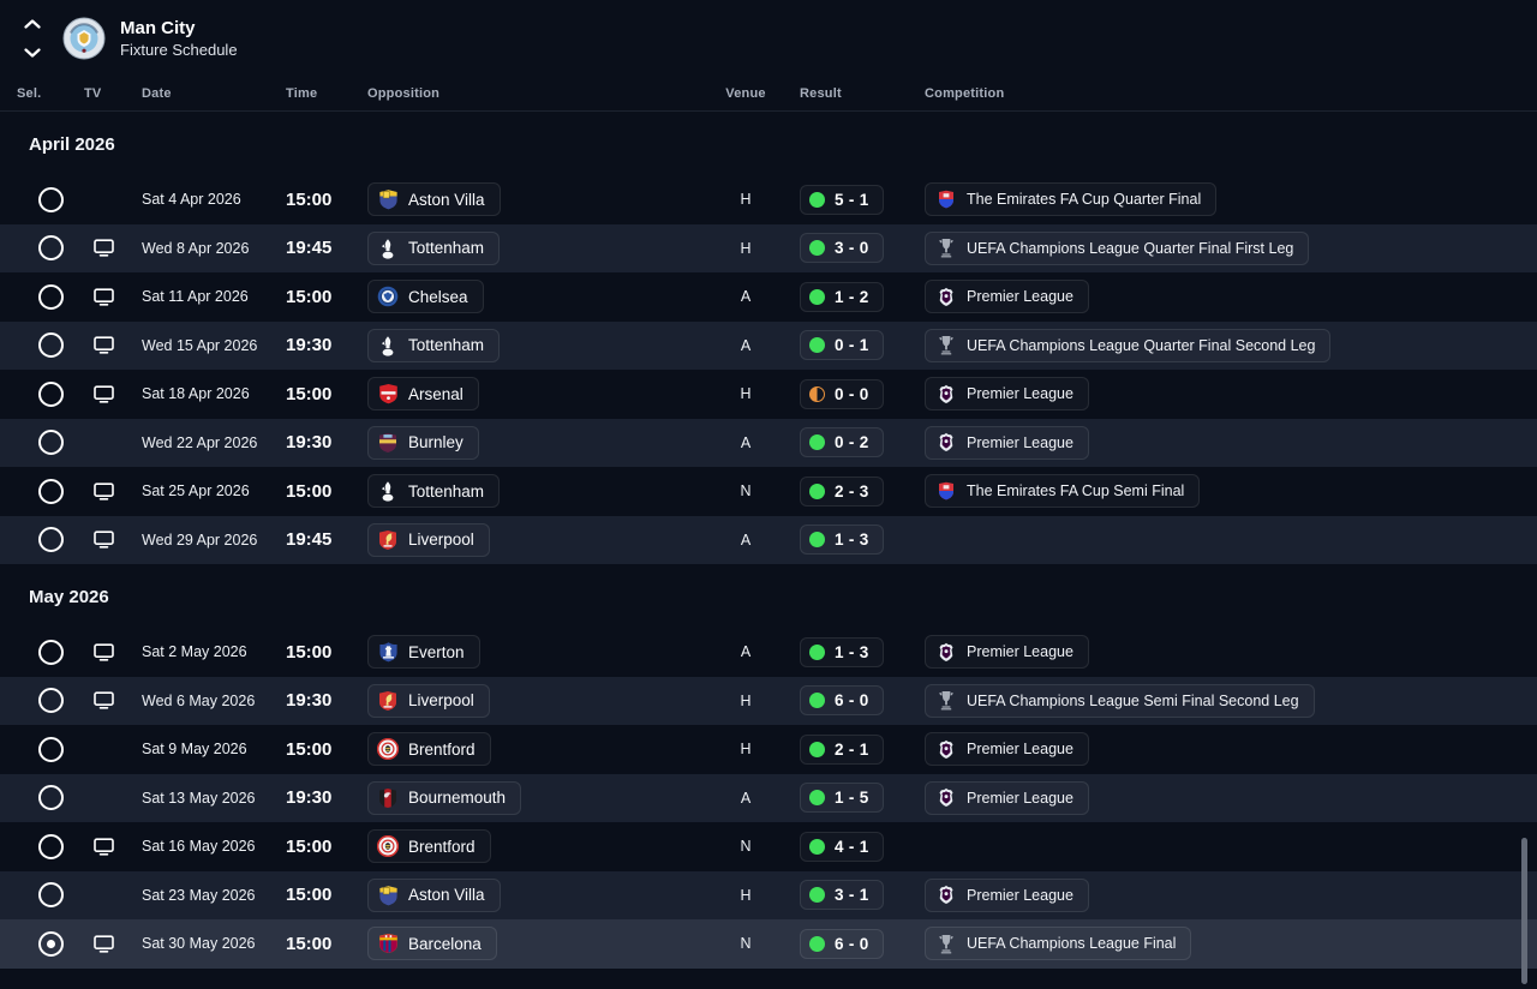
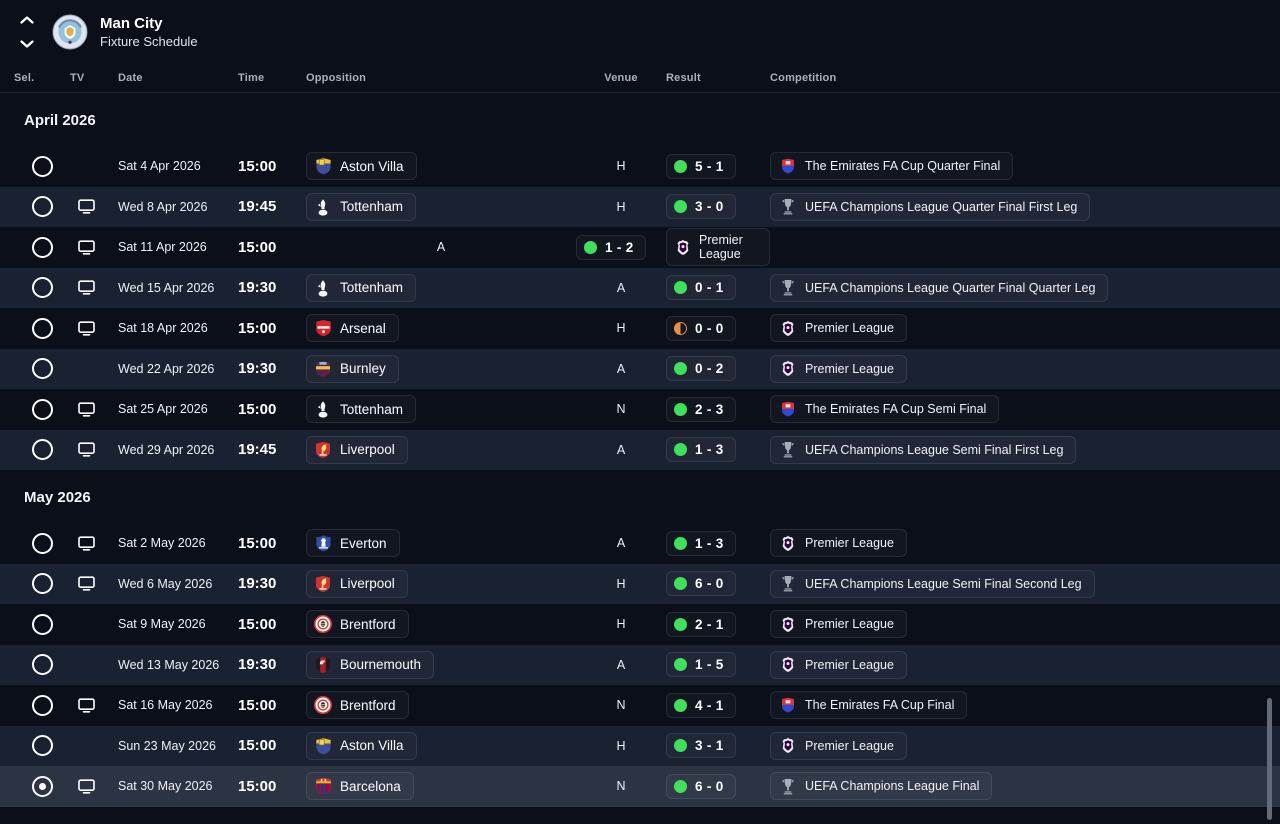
  Man City
  Fixture Schedule
  Sel.
  TV
  Date
  Time
  Opposition
  Venue
  Result
  Competition
  April 2026
  Sat 4 Apr 2026
  15:00
  Aston Villa
  H
  5 - 1
  The Emirates FA Cup Quarter Final
  Wed 8 Apr 2026
  19:45
  Tottenham
  H
  3 - 0
  UEFA Champions League Quarter Final First Leg
  Sat 11 Apr 2026
  15:00
- Chelsea
  A
  1 - 2
  Premier League
  Wed 15 Apr 2026
  19:30
  Tottenham
  A
  0 - 1
- UEFA Champions League Quarter Final Second Leg
+ UEFA Champions League Quarter Final Quarter Leg
  Sat 18 Apr 2026
  15:00
  Arsenal
  H
  0 - 0
  Premier League
  Wed 22 Apr 2026
  19:30
  Burnley
  A
  0 - 2
  Premier League
  Sat 25 Apr 2026
  15:00
  Tottenham
  N
  2 - 3
  The Emirates FA Cup Semi Final
  Wed 29 Apr 2026
  19:45
  Liverpool
  A
  1 - 3
+ UEFA Champions League Semi Final First Leg
  May 2026
  Sat 2 May 2026
  15:00
  Everton
  A
  1 - 3
  Premier League
  Wed 6 May 2026
  19:30
  Liverpool
  H
  6 - 0
  UEFA Champions League Semi Final Second Leg
  Sat 9 May 2026
  15:00
  Brentford
  H
  2 - 1
  Premier League
- Sat 13 May 2026
+ Wed 13 May 2026
  19:30
  Bournemouth
  A
  1 - 5
  Premier League
  Sat 16 May 2026
  15:00
  Brentford
  N
  4 - 1
+ The Emirates FA Cup Final
- Sat 23 May 2026
+ Sun 23 May 2026
  15:00
  Aston Villa
  H
  3 - 1
  Premier League
  Sat 30 May 2026
  15:00
  Barcelona
  N
  6 - 0
  UEFA Champions League Final
